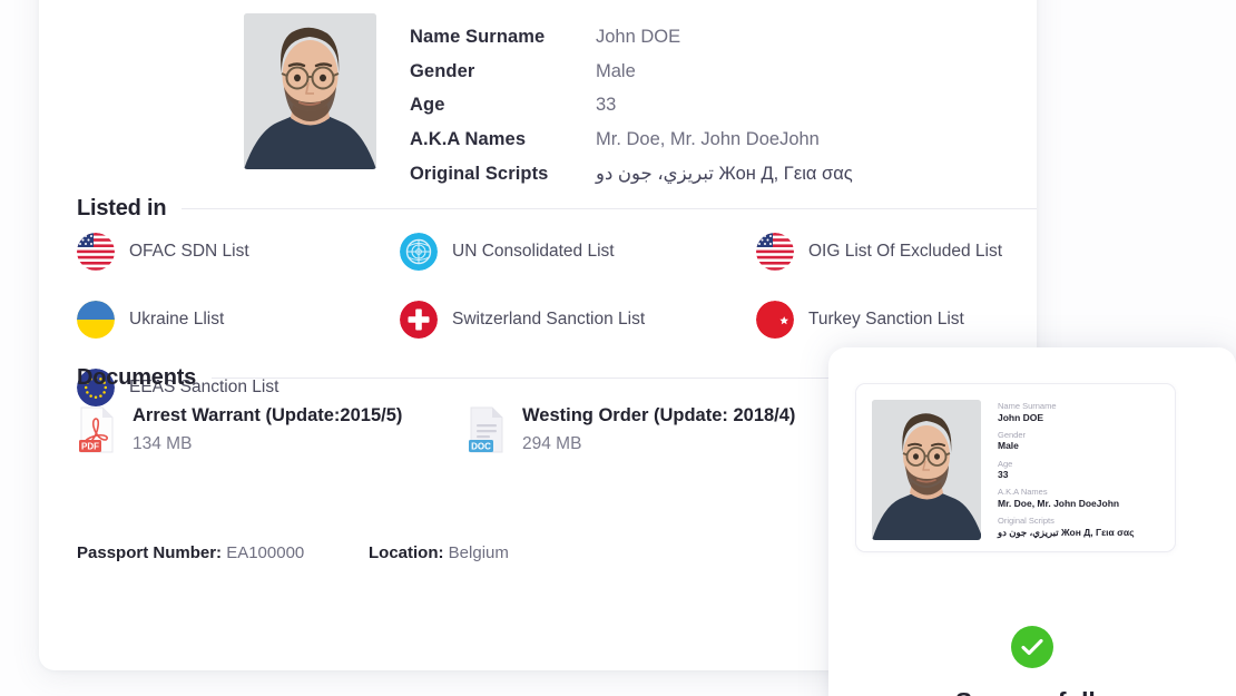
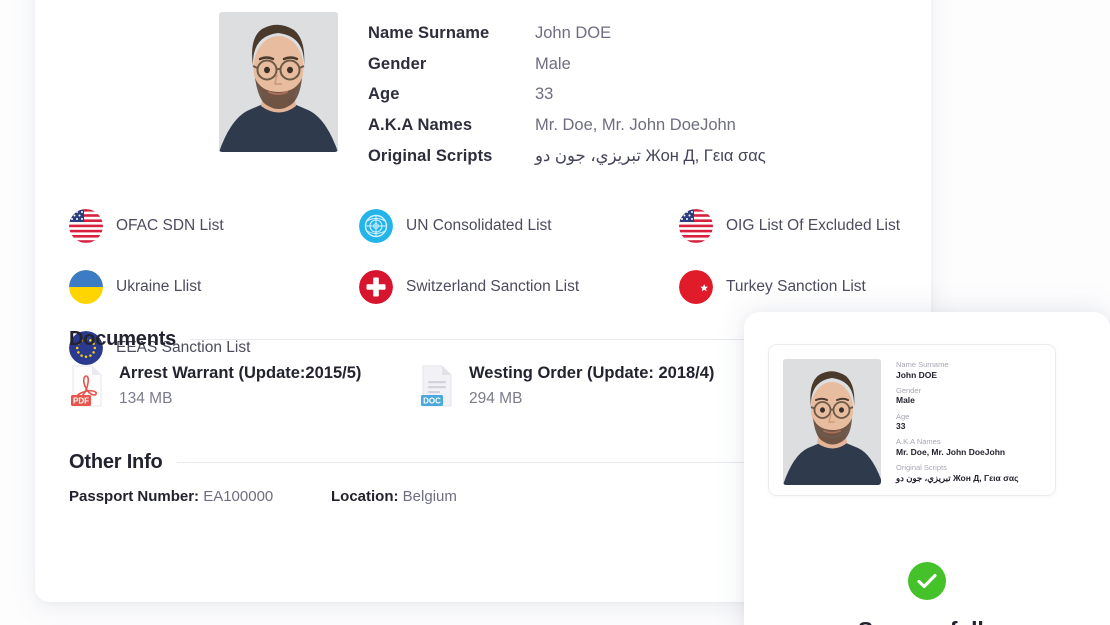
  Name Surname
  John DOE
  Gender
  Male
  Age
  33
  A.K.A Names
  Mr. Doe, Mr. John DoeJohn
  Original Scripts
  تبريزي، جون دو Жон Д, Γεια σας
- Listed in
  OFAC SDN List
  UN Consolidated List
  OIG List Of Excluded List
  Ukraine Llist
  Switzerland Sanction List
  Turkey Sanction List
  EEAS Sanction List
  Documents
  PDF
  Arrest Warrant (Update:2015/5)
  134 MB
  DOC
  Westing Order (Update: 2018/4)
  294 MB
+ Other Info
  Passport Number: EA100000
  Location: Belgium
  Name Surname
  John DOE
  Gender
  Male
  Age
  33
  A.K.A Names
  Mr. Doe, Mr. John DoeJohn
  Original Scripts
  تبريزي، جون دو Жон Д, Γεια σας
